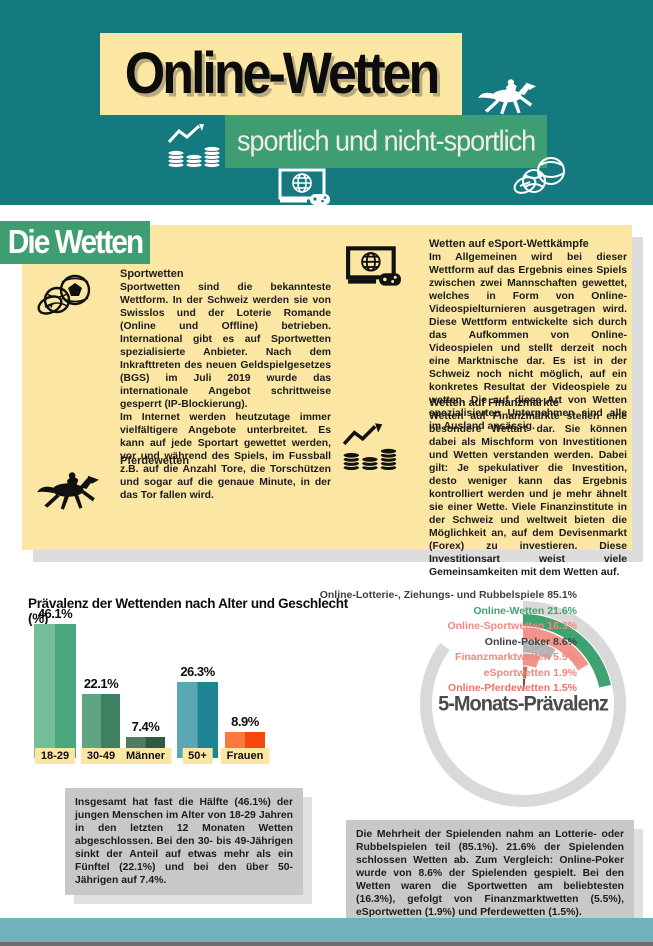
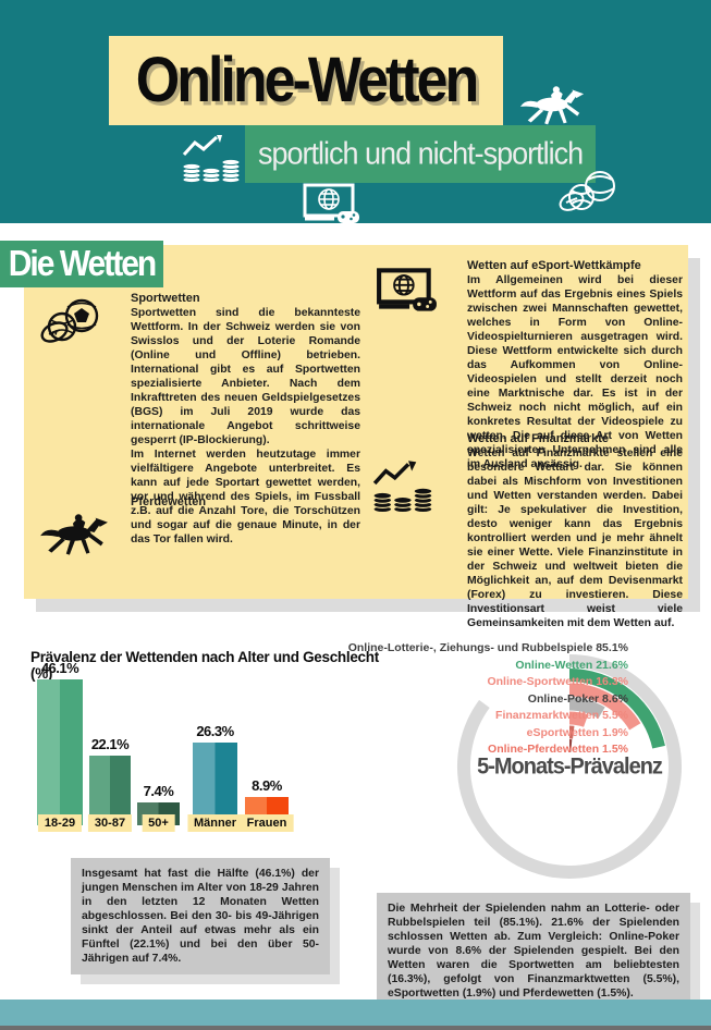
  Online-Wetten
  sportlich und nicht-sportlich
  Die Wetten
  Sportwetten
  Sportwetten sind die bekannteste Wettform. In der Schweiz werden sie von Swisslos und der Loterie Romande (Online und Offline) betrieben. International gibt es auf Sportwetten spezialisierte Anbieter. Nach dem Inkrafttreten des neuen Geldspielgesetzes (BGS) im Juli 2019 wurde das internationale Angebot schrittweise gesperrt (IP-Blockierung).
  Im Internet werden heutzutage immer vielfältigere Angebote unterbreitet. Es kann auf jede Sportart gewettet werden, vor und während des Spiels, im Fussball z.B. auf die Anzahl Tore, die Torschützen und sogar auf die genaue Minute, in der das Tor fallen wird.
  Pferdewetten
  Wetten auf eSport-Wettkämpfe
  Im Allgemeinen wird bei dieser Wettform auf das Ergebnis eines Spiels zwischen zwei Mannschaften gewettet, welches in Form von Online-Videospielturnieren ausgetragen wird. Diese Wettform entwickelte sich durch das Aufkommen von Online-Videospielen und stellt derzeit noch eine Marktnische dar. Es ist in der Schweiz noch nicht möglich, auf ein konkretes Resultat der Videospiele zu wetten. Die auf diese Art von Wetten spezialisierten Unternehmen sind alle im Ausland ansässig.
  Wetten auf Finanzmärkte
  Wetten auf Finanzmärkte stellen eine besondere Wettart dar. Sie können dabei als Mischform von Investitionen und Wetten verstanden werden. Dabei gilt: Je spekulativer die Investition, desto weniger kann das Ergebnis kontrolliert werden und je mehr ähnelt sie einer Wette. Viele Finanzinstitute in der Schweiz und weltweit bieten die Möglichkeit an, auf dem Devisenmarkt (Forex) zu investieren. Diese Investitionsart weist viele Gemeinsamkeiten mit dem Wetten auf.
  Prävalenz der Wettenden nach Alter und Geschlecht (%)
  46.1%
  18-29
  22.1%
- 30-49
+ 30-87
  7.4%
- Männer
+ 50+
  26.3%
- 50+
+ Männer
  8.9%
  Frauen
  Online-Lotterie-, Ziehungs- und Rubbelspiele 85.1%
  Online-Wetten 21.6%
  Online-Sportwetten 16.3%
  Online-Poker 8.6%
  Finanzmarktwetten 5.5%
  eSportwetten 1.9%
  Online-Pferdewetten 1.5%
  5-Monats-Prävalenz
  Insgesamt hat fast die Hälfte (46.1%) der jungen Menschen im Alter von 18-29 Jahren in den letzten 12 Monaten Wetten abgeschlossen. Bei den 30- bis 49-Jährigen sinkt der Anteil auf etwas mehr als ein Fünftel (22.1%) und bei den über 50-Jährigen auf 7.4%.
  Die Mehrheit der Spielenden nahm an Lotterie- oder Rubbelspielen teil (85.1%). 21.6% der Spielenden schlossen Wetten ab. Zum Vergleich: Online-Poker wurde von 8.6% der Spielenden gespielt. Bei den Wetten waren die Sportwetten am beliebtesten (16.3%), gefolgt von Finanzmarktwetten (5.5%), eSportwetten (1.9%) und Pferdewetten (1.5%).
